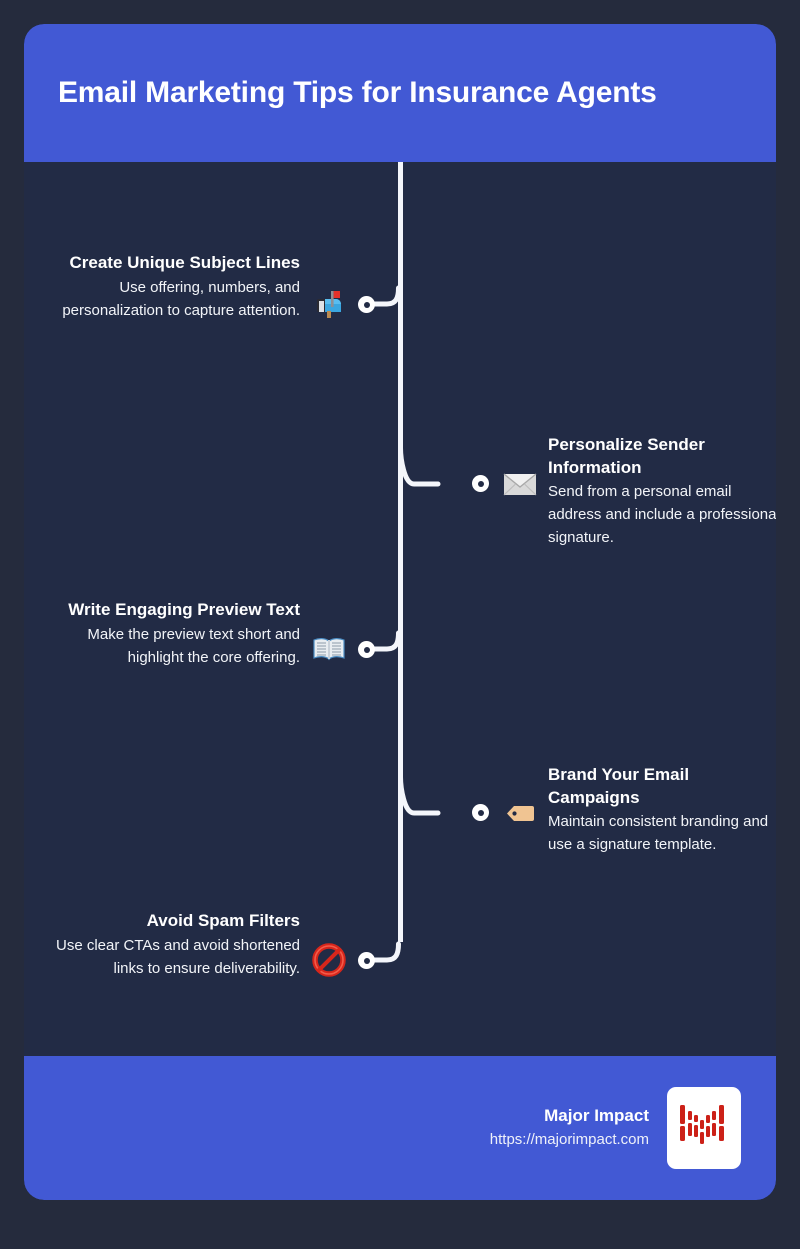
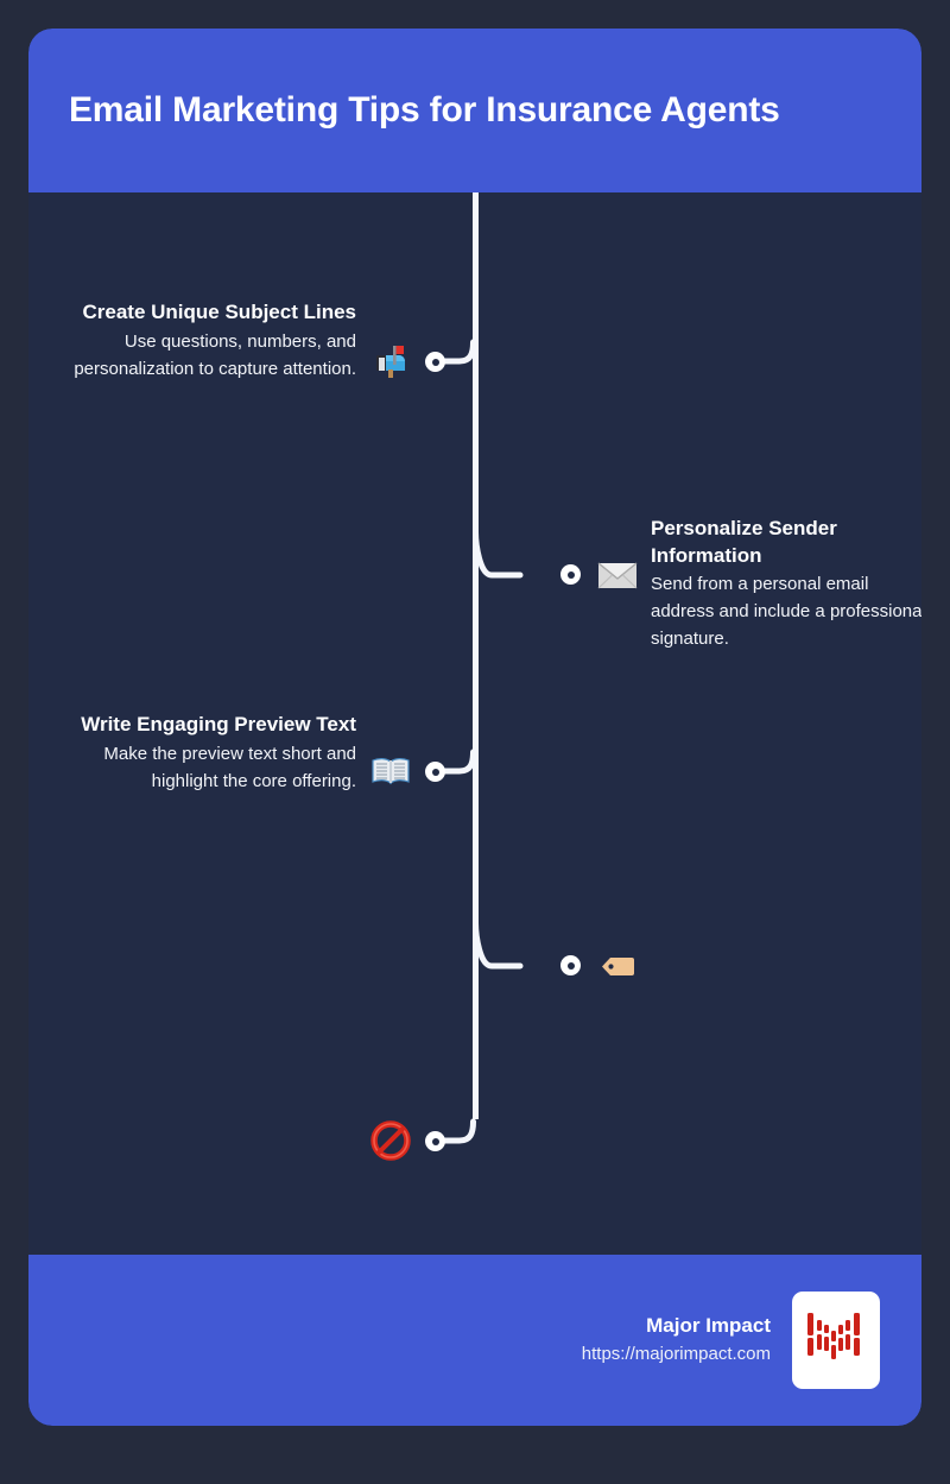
  Email Marketing Tips for Insurance Agents
  Create Unique Subject Lines
- Use offering, numbers, and personalization to capture attention.
+ Use questions, numbers, and personalization to capture attention.
  Personalize Sender Information
  Send from a personal email address and include a professiona signature.
  Write Engaging Preview Text
  Make the preview text short and highlight the core offering.
- Brand Your Email Campaigns
- Maintain consistent branding and use a signature template.
- Avoid Spam Filters
- Use clear CTAs and avoid shortened links to ensure deliverability.
  Major Impact
  https://majorimpact.com
